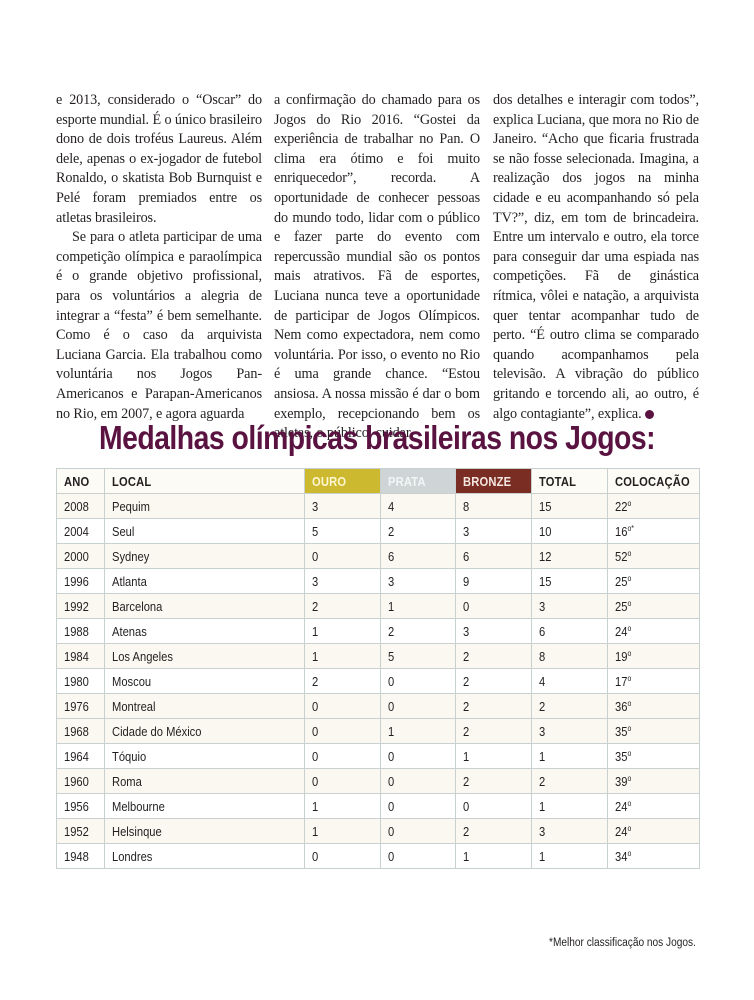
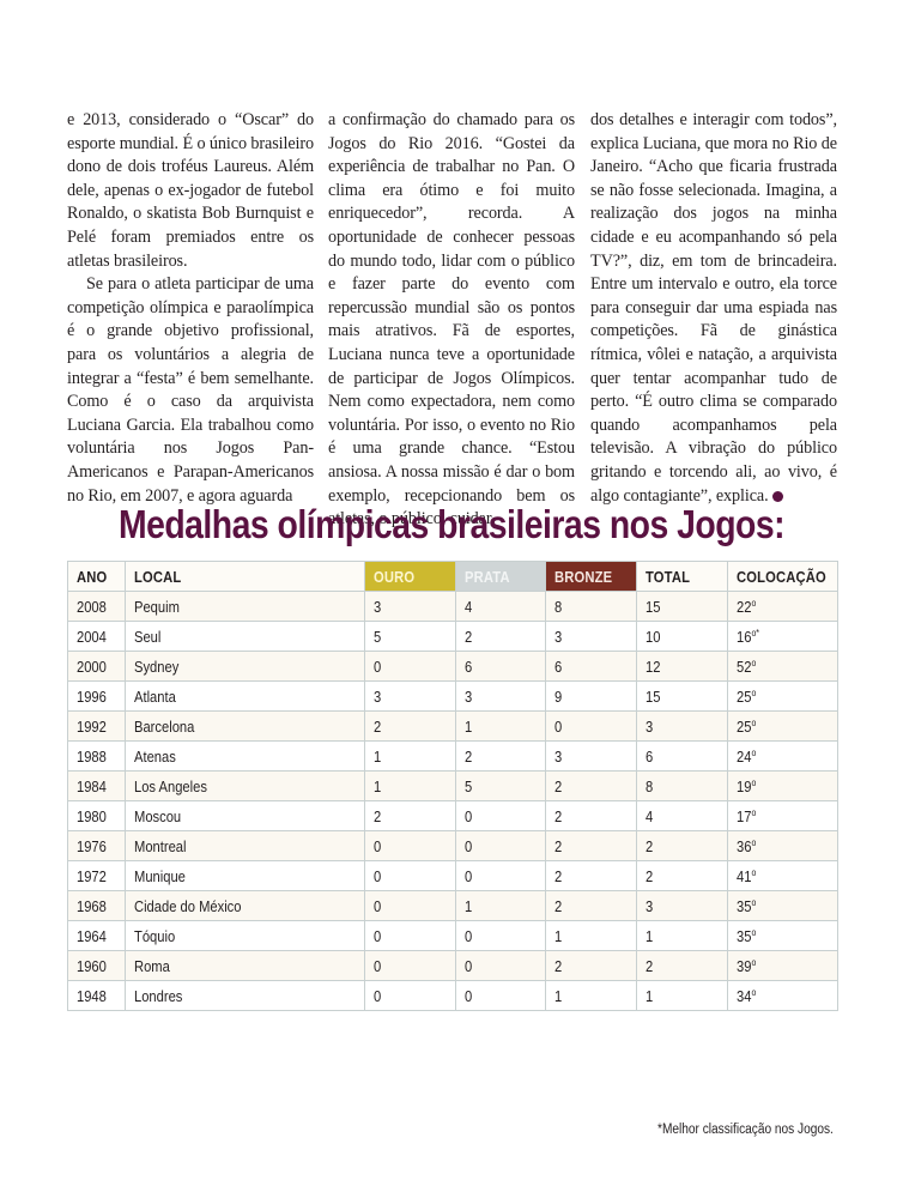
  e 2013, considerado o “Oscar” do esporte mundial. É o único brasileiro dono de dois troféus Laureus. Além dele, apenas o ex-jogador de futebol Ronaldo, o skatista Bob Burnquist e Pelé foram premiados entre os atletas brasileiros.
  Se para o atleta participar de uma competição olímpica e paraolímpica é o grande objetivo profissional, para os voluntários a alegria de integrar a “festa” é bem semelhante. Como é o caso da arquivista Luciana Garcia. Ela trabalhou como voluntária nos Jogos Pan-Americanos e Parapan-Americanos no Rio, em 2007, e agora aguarda
  a confirmação do chamado para os Jogos do Rio 2016. “Gostei da experiência de trabalhar no Pan. O clima era ótimo e foi muito enriquecedor”, recorda. A oportunidade de conhecer pessoas do mundo todo, lidar com o público e fazer parte do evento com repercussão mundial são os pontos mais atrativos. Fã de esportes, Luciana nunca teve a oportunidade de participar de Jogos Olímpicos. Nem como expectadora, nem como voluntária. Por isso, o evento no Rio é uma grande chance. “Estou ansiosa. A nossa missão é dar o bom exemplo, recepcionando bem os atletas, o público, cuidar
- dos detalhes e interagir com todos”, explica Luciana, que mora no Rio de Janeiro. “Acho que ficaria frustrada se não fosse selecionada. Imagina, a realização dos jogos na minha cidade e eu acompanhando só pela TV?”, diz, em tom de brincadeira. Entre um intervalo e outro, ela torce para conseguir dar uma espiada nas competições. Fã de ginástica rítmica, vôlei e natação, a arquivista quer tentar acompanhar tudo de perto. “É outro clima se comparado quando acompanhamos pela televisão. A vibração do público gritando e torcendo ali, ao outro, é algo contagiante”, explica.
+ dos detalhes e interagir com todos”, explica Luciana, que mora no Rio de Janeiro. “Acho que ficaria frustrada se não fosse selecionada. Imagina, a realização dos jogos na minha cidade e eu acompanhando só pela TV?”, diz, em tom de brincadeira. Entre um intervalo e outro, ela torce para conseguir dar uma espiada nas competições. Fã de ginástica rítmica, vôlei e natação, a arquivista quer tentar acompanhar tudo de perto. “É outro clima se comparado quando acompanhamos pela televisão. A vibração do público gritando e torcendo ali, ao vivo, é algo contagiante”, explica.
  Medalhas olímpicas brasileiras nos Jogos:
  ANO	LOCAL	OURO	PRATA	BRONZE	TOTAL	COLOCAÇÃO
  2008	Pequim	3	4	8	15	22o
  2004	Seul	5	2	3	10	16o*
  2000	Sydney	0	6	6	12	52o
  1996	Atlanta	3	3	9	15	25o
  1992	Barcelona	2	1	0	3	25o
  1988	Atenas	1	2	3	6	24o
  1984	Los Angeles	1	5	2	8	19o
  1980	Moscou	2	0	2	4	17o
  1976	Montreal	0	0	2	2	36o
+ 1972	Munique	0	0	2	2	41o
  1968	Cidade do México	0	1	2	3	35o
  1964	Tóquio	0	0	1	1	35o
  1960	Roma	0	0	2	2	39o
- 1956	Melbourne	1	0	0	1	24o
- 1952	Helsinque	1	0	2	3	24o
  1948	Londres	0	0	1	1	34o
  *Melhor classificação nos Jogos.
